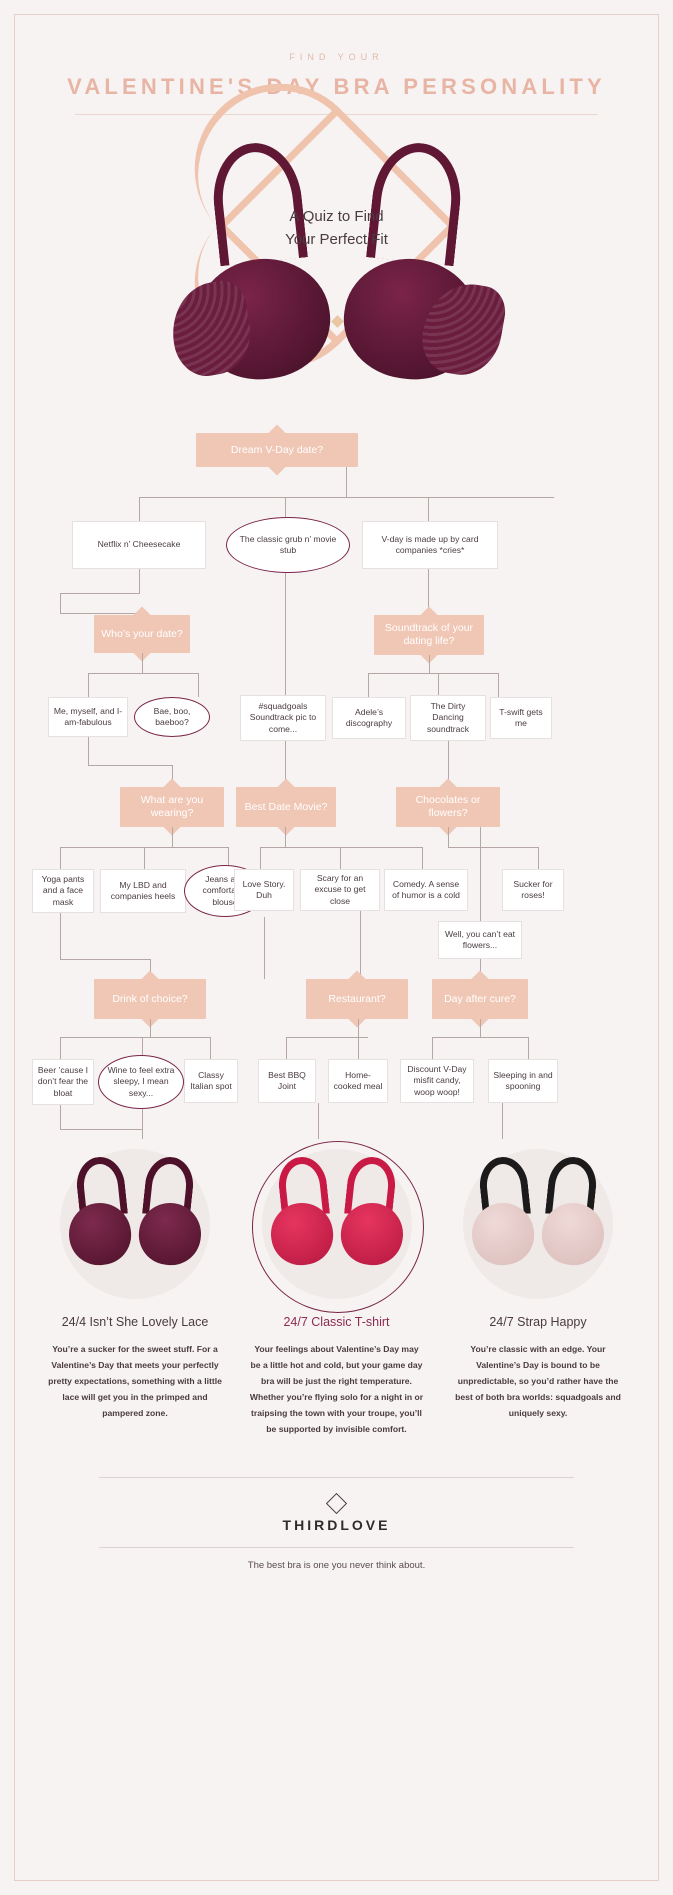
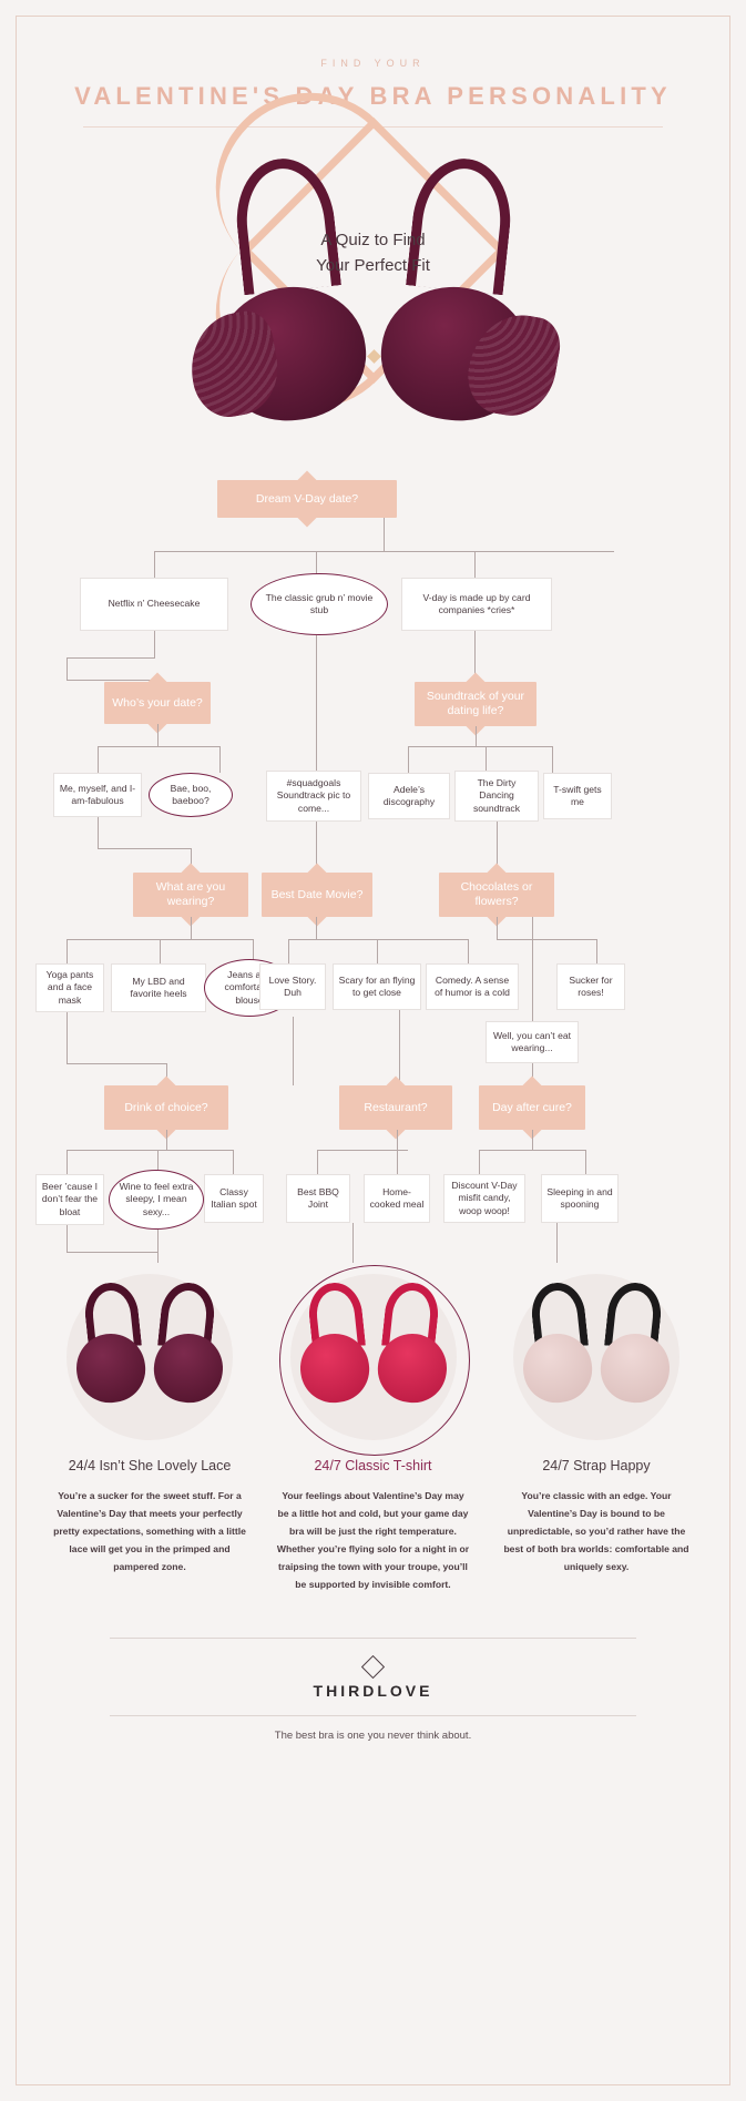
  FIND YOUR
  VALENTINE'S DAY BRA PERSONALITY
  A Quiz to Find
  Your Perfect Fit
  Dream V-Day date?
  Netflix n’ Cheesecake
  The classic grub n’ movie stub
  V-day is made up by card companies *cries*
  Who’s your date?
  Soundtrack of your dating life?
  Me, myself, and I-am-fabulous
  Bae, boo, baeboo?
  #squadgoals Soundtrack pic to come...
  Adele’s discography
  The Dirty Dancing soundtrack
  T-swift gets me
  What are you wearing?
  Best Date Movie?
  Chocolates or flowers?
  Yoga pants and a face mask
- My LBD and companies heels
+ My LBD and favorite heels
  Jeans a comfort blous
  Love Story. Duh
- Scary for an excuse to get close
+ Scary for an flying to get close
  Comedy. A sense of humor is a cold
  Sucker for roses!
- Well, you can’t eat flowers...
+ Well, you can’t eat wearing...
  Drink of choice?
  Restaurant?
  Day after cure?
  Beer ’cause I don’t fear the bloat
  Wine to feel extra sleepy, I mean sexy...
  Classy Italian spot
  Best BBQ Joint
  Home-cooked meal
  Discount V-Day misfit candy, woop woop!
  Sleeping in and spooning
  24/4 Isn’t She Lovely Lace
  You’re a sucker for the sweet stuff. For a Valentine’s Day that meets your perfectly pretty expectations, something with a little lace will get you in the primped and pampered zone.
  24/7 Classic T-shirt
  Your feelings about Valentine’s Day may be a little hot and cold, but your game day bra will be just the right temperature. Whether you’re flying solo for a night in or traipsing the town with your troupe, you’ll be supported by invisible comfort.
  24/7 Strap Happy
- You’re classic with an edge. Your Valentine’s Day is bound to be unpredictable, so you’d rather have the best of both bra worlds: squadgoals and uniquely sexy.
+ You’re classic with an edge. Your Valentine’s Day is bound to be unpredictable, so you’d rather have the best of both bra worlds: comfortable and uniquely sexy.
  THIRDLOVE
  The best bra is one you never think about.
